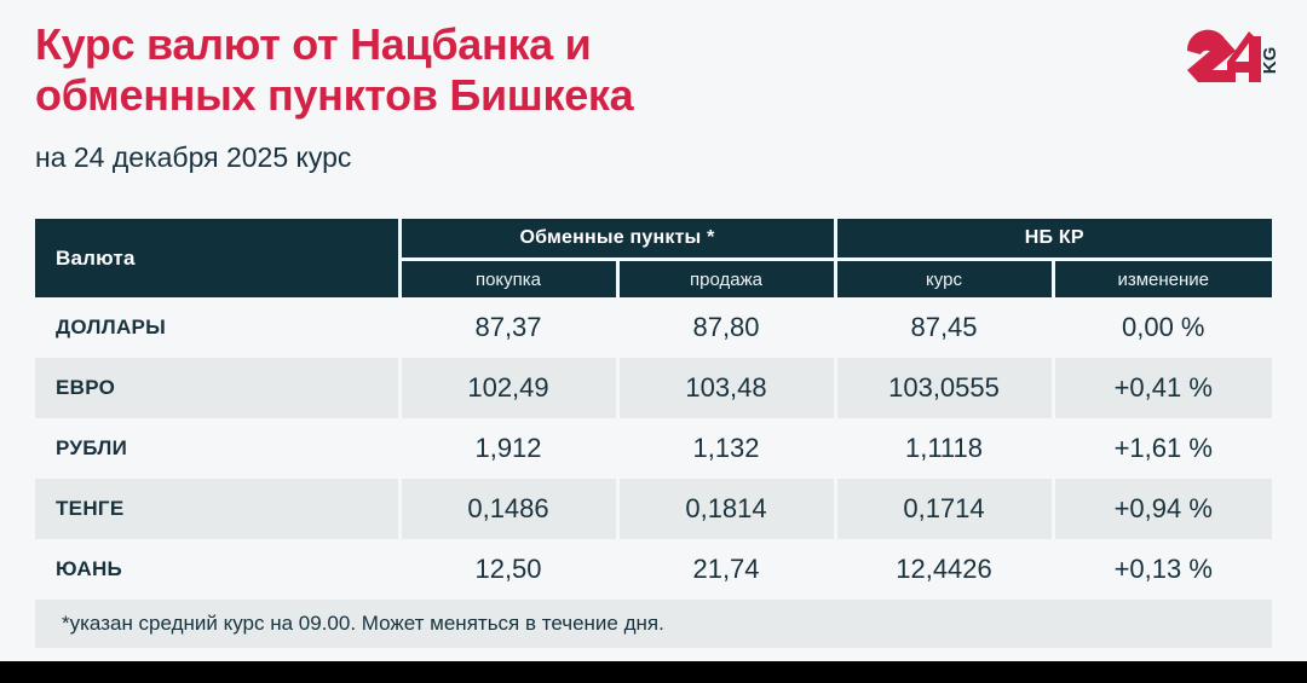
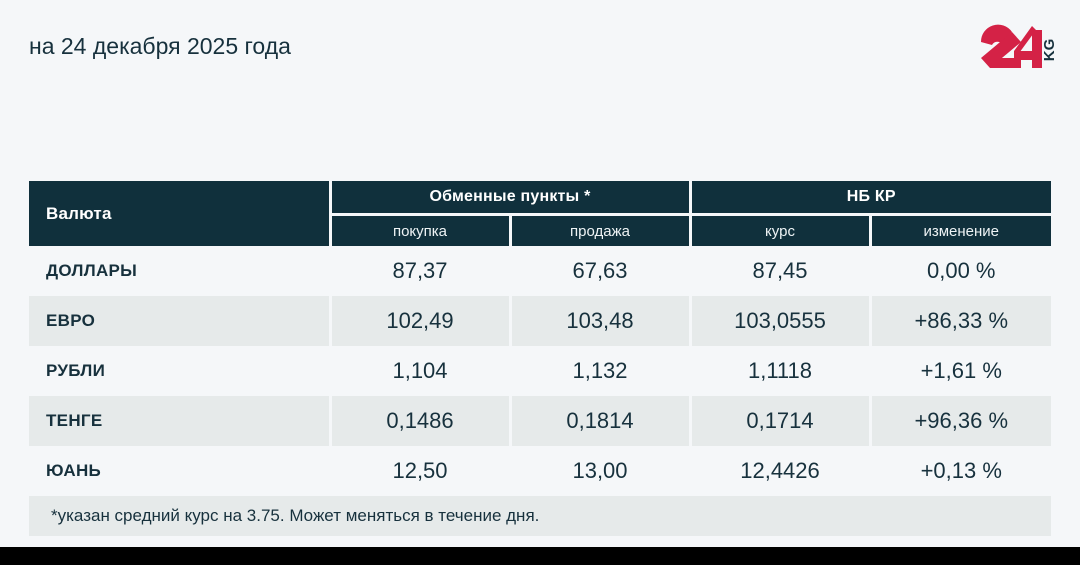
- Курс валют от Нацбанка и
- обменных пунктов Бишкека
- на 24 декабря 2025 курс
+ на 24 декабря 2025 года
  Валюта	Обменные пункты *	НБ КР
  покупка	продажа	курс	изменение
- ДОЛЛАРЫ	87,37	87,80	87,45	0,00 %
+ ДОЛЛАРЫ	87,37	67,63	87,45	0,00 %
- ЕВРО	102,49	103,48	103,0555	+0,41 %
+ ЕВРО	102,49	103,48	103,0555	+86,33 %
- РУБЛИ	1,912	1,132	1,1118	+1,61 %
+ РУБЛИ	1,104	1,132	1,1118	+1,61 %
- ТЕНГЕ	0,1486	0,1814	0,1714	+0,94 %
+ ТЕНГЕ	0,1486	0,1814	0,1714	+96,36 %
- ЮАНЬ	12,50	21,74	12,4426	+0,13 %
+ ЮАНЬ	12,50	13,00	12,4426	+0,13 %
- *указан средний курс на 09.00. Может меняться в течение дня.
+ *указан средний курс на 3.75. Может меняться в течение дня.
